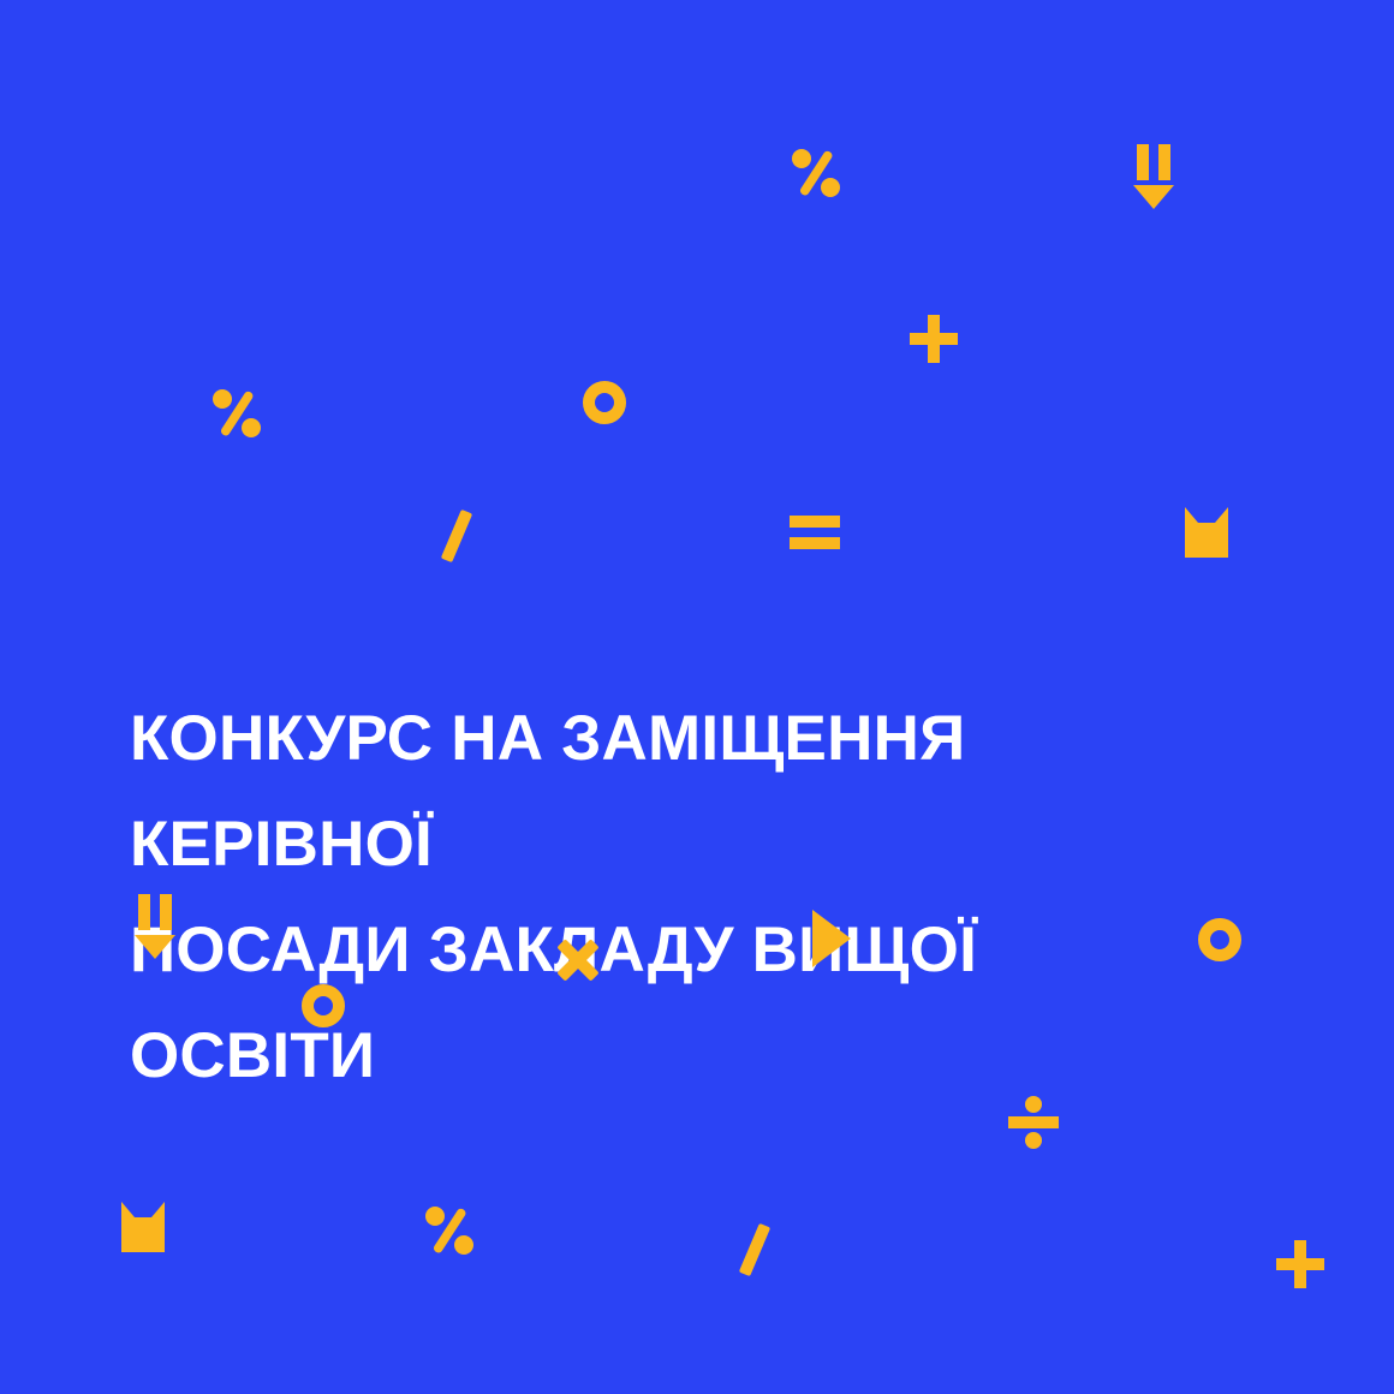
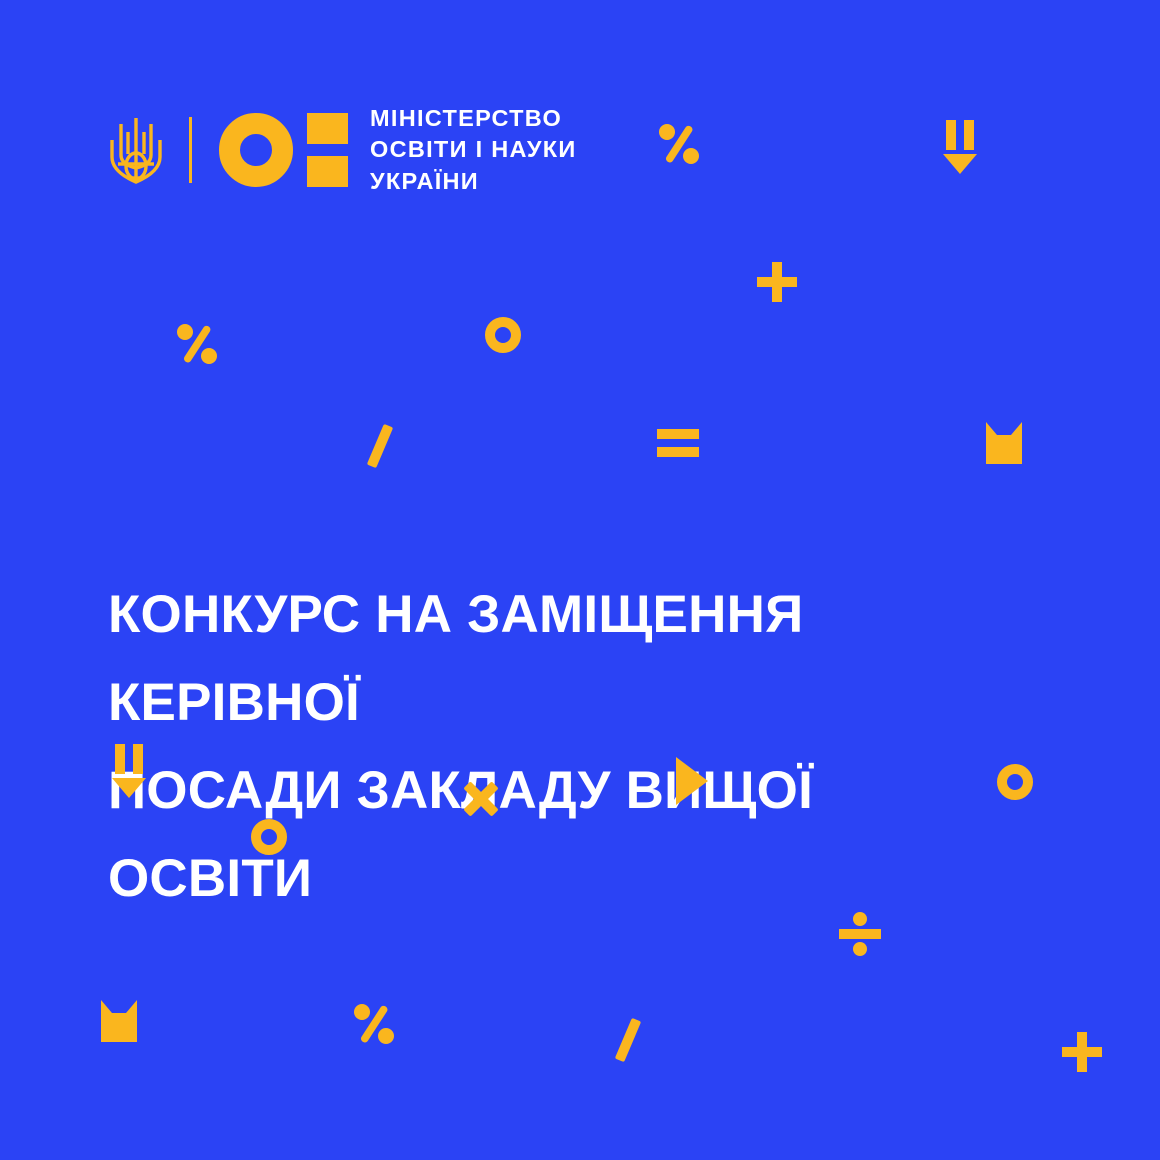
+ МІНІСТЕРСТВО
+ ОСВІТИ І НАУКИ
+ УКРАЇНИ
  КОНКУРС НА ЗАМІЩЕННЯ КЕРІВНОЇ
  ОСАДИ ЗАКЛАДУ ВЩОЇ ОСВІТИ
